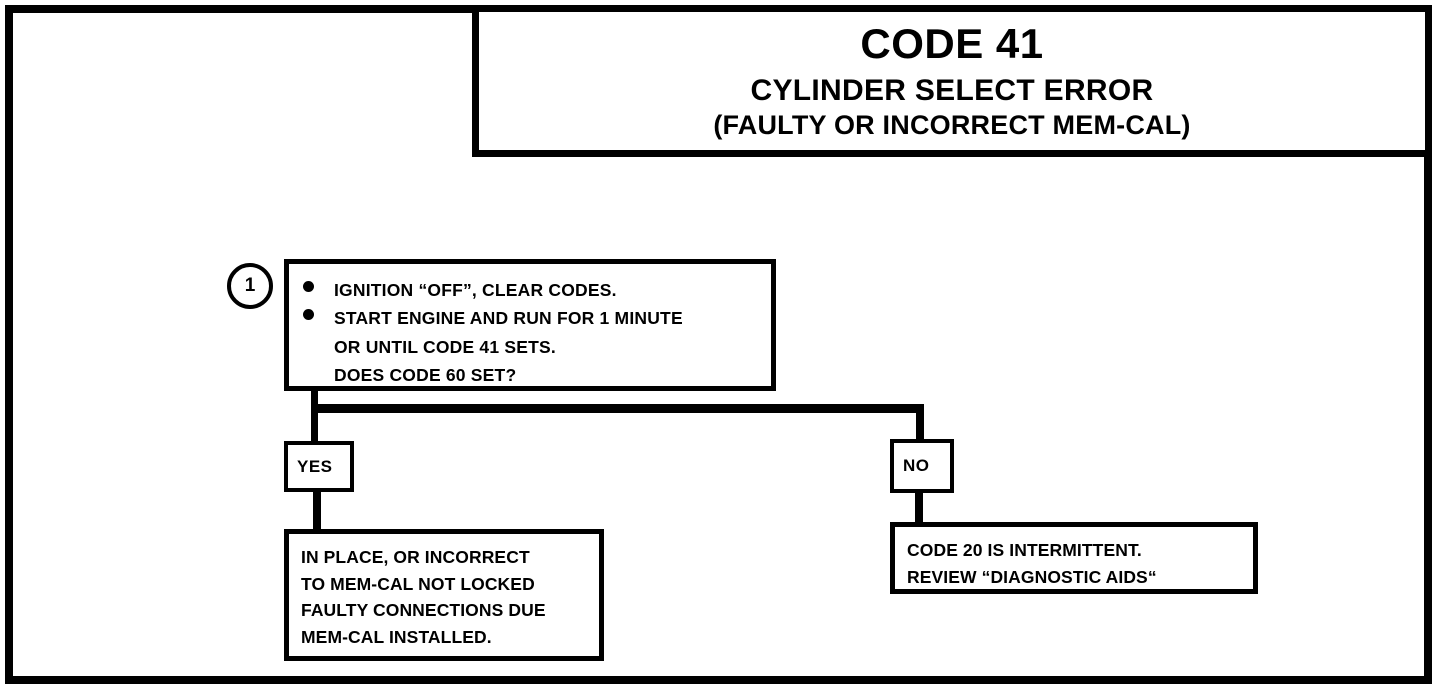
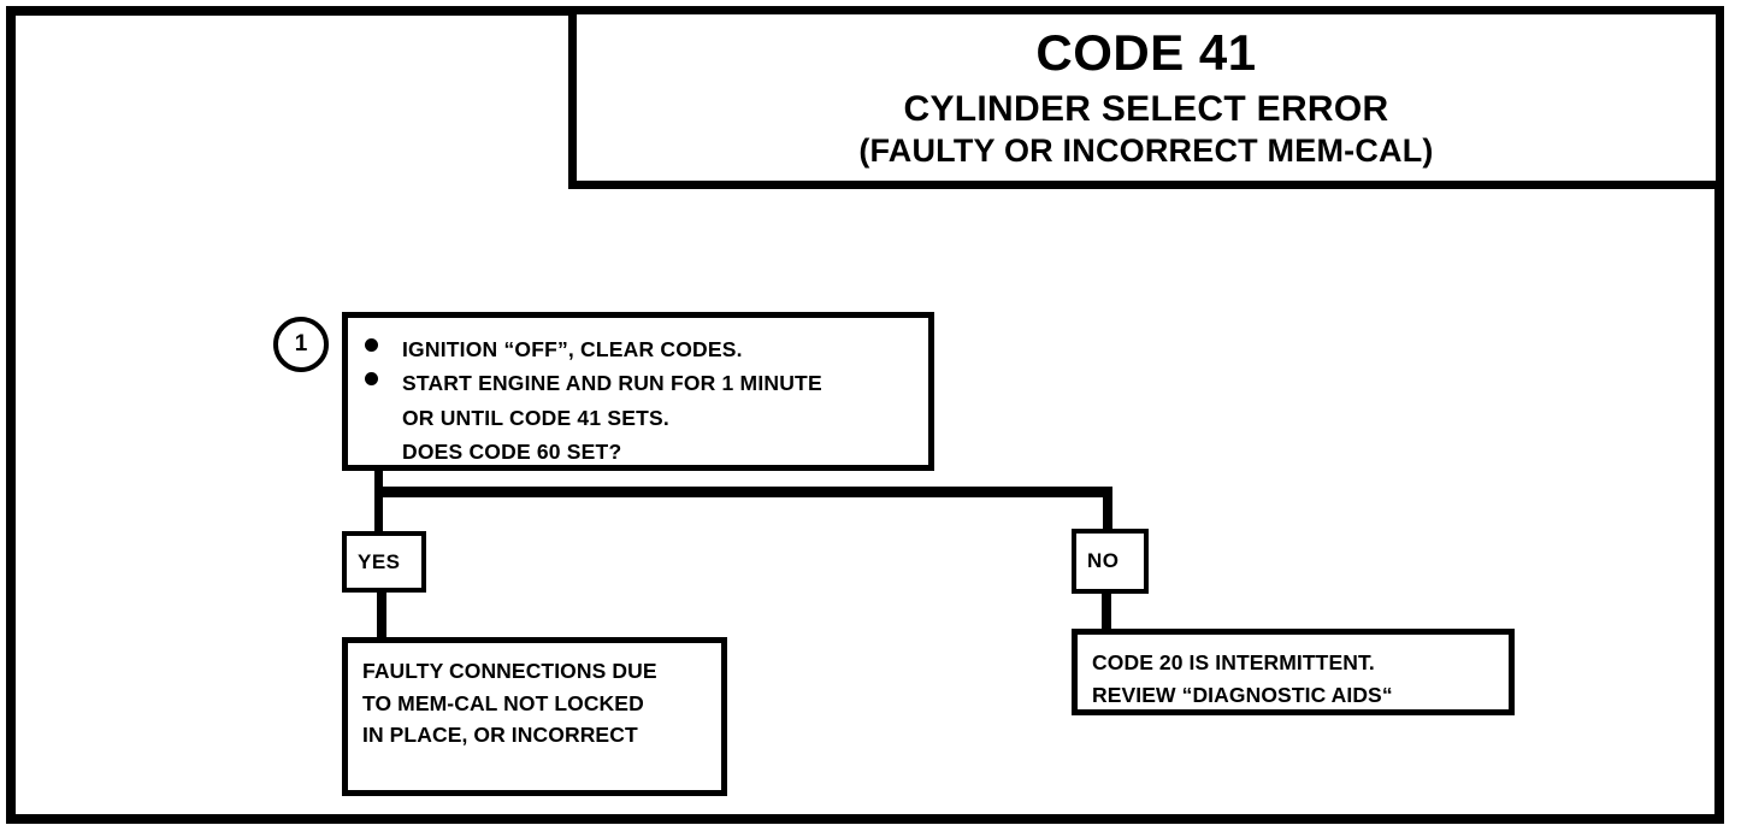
  CODE 41
  CYLINDER SELECT ERROR
  (FAULTY OR INCORRECT MEM-CAL)
  1
  IGNITION “OFF”, CLEAR CODES.
  START ENGINE AND RUN FOR 1 MINUTE
  OR UNTIL CODE 41 SETS.
  DOES CODE 60 SET?
  YES
  NO
- IN PLACE, OR INCORRECT
+ FAULTY CONNECTIONS DUE
  TO MEM-CAL NOT LOCKED
- FAULTY CONNECTIONS DUE
+ IN PLACE, OR INCORRECT
- MEM-CAL INSTALLED.
  CODE 20 IS INTERMITTENT.
  REVIEW “DIAGNOSTIC AIDS“
